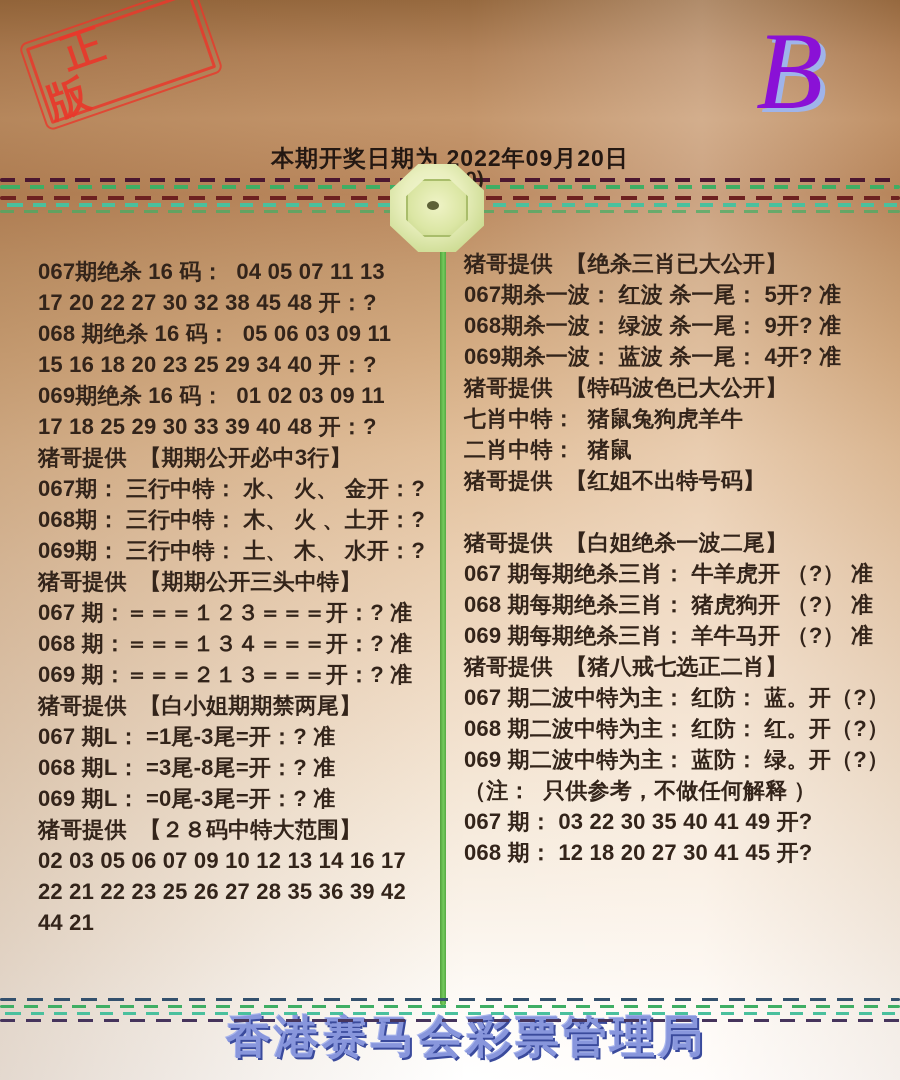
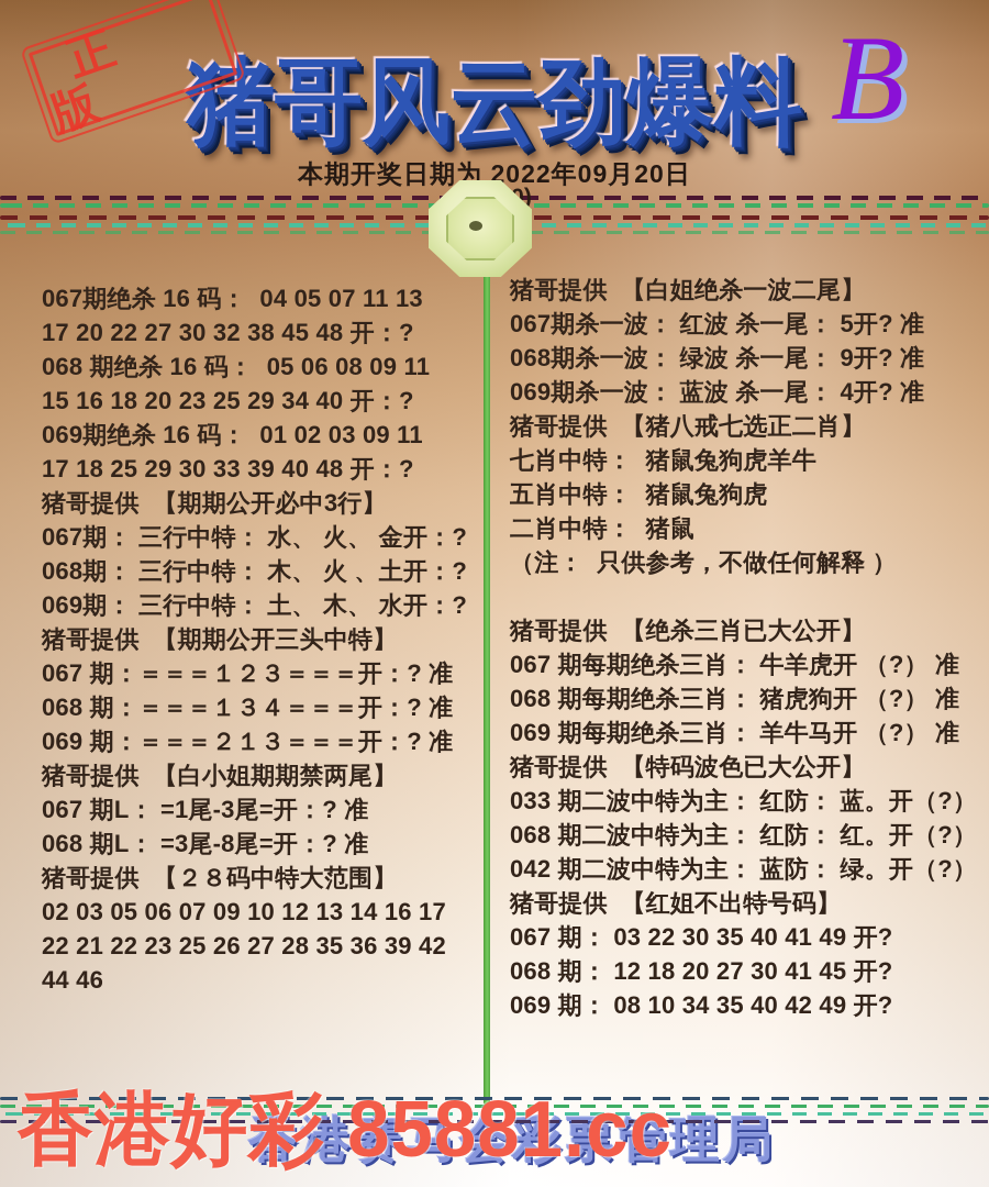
+ 猪哥风云劲爆料
  B
  本期开奖日期为 2022年09月20日
  067期绝杀 16 码： 04 05 07 11 13
  17 20 22 27 30 32 38 45 48 开：?
- 068 期绝杀 16 码： 05 06 03 09 11
+ 068 期绝杀 16 码： 05 06 08 09 11
  15 16 18 20 23 25 29 34 40 开：?
  069期绝杀 16 码： 01 02 03 09 11
  17 18 25 29 30 33 39 40 48 开：?
  猪哥提供 【期期公开必中3行】
  067期： 三行中特： 水、 火、 金开：?
  068期： 三行中特： 木、 火 、土开：?
  069期： 三行中特： 土、 木、 水开：?
  猪哥提供 【期期公开三头中特】
  067 期：＝＝＝１２３＝＝＝开：? 准
  068 期：＝＝＝１３４＝＝＝开：? 准
  069 期：＝＝＝２１３＝＝＝开：? 准
  猪哥提供 【白小姐期期禁两尾】
  067 期L： =1尾-3尾=开：? 准
  068 期L： =3尾-8尾=开：? 准
- 069 期L： =0尾-3尾=开：? 准
  猪哥提供 【２８码中特大范围】
  02 03 05 06 07 09 10 12 13 14 16 17
  22 21 22 23 25 26 27 28 35 36 39 42
- 44 21
+ 44 46
- 猪哥提供 【绝杀三肖已大公开】
+ 猪哥提供 【白姐绝杀一波二尾】
  067期杀一波： 红波 杀一尾： 5开? 准
  068期杀一波： 绿波 杀一尾： 9开? 准
  069期杀一波： 蓝波 杀一尾： 4开? 准
- 猪哥提供 【特码波色已大公开】
+ 猪哥提供 【猪八戒七选正二肖】
  七肖中特： 猪鼠兔狗虎羊牛
+ 五肖中特： 猪鼠兔狗虎
  二肖中特： 猪鼠
- 猪哥提供 【红姐不出特号码】
+ （注： 只供参考，不做任何解释 ）
- 猪哥提供 【白姐绝杀一波二尾】
+ 猪哥提供 【绝杀三肖已大公开】
  067 期每期绝杀三肖： 牛羊虎开 （?） 准
  068 期每期绝杀三肖： 猪虎狗开 （?） 准
  069 期每期绝杀三肖： 羊牛马开 （?） 准
- 猪哥提供 【猪八戒七选正二肖】
+ 猪哥提供 【特码波色已大公开】
- 067 期二波中特为主： 红防： 蓝。开（?）
+ 033 期二波中特为主： 红防： 蓝。开（?）
  068 期二波中特为主： 红防： 红。开（?）
- 069 期二波中特为主： 蓝防： 绿。开（?）
+ 042 期二波中特为主： 蓝防： 绿。开（?）
- （注： 只供参考，不做任何解释 ）
+ 猪哥提供 【红姐不出特号码】
  067 期： 03 22 30 35 40 41 49 开?
  068 期： 12 18 20 27 30 41 45 开?
+ 069 期： 08 10 34 35 40 42 49 开?
  香港赛马会彩票管理局
+ 香港好彩 85881.cc
